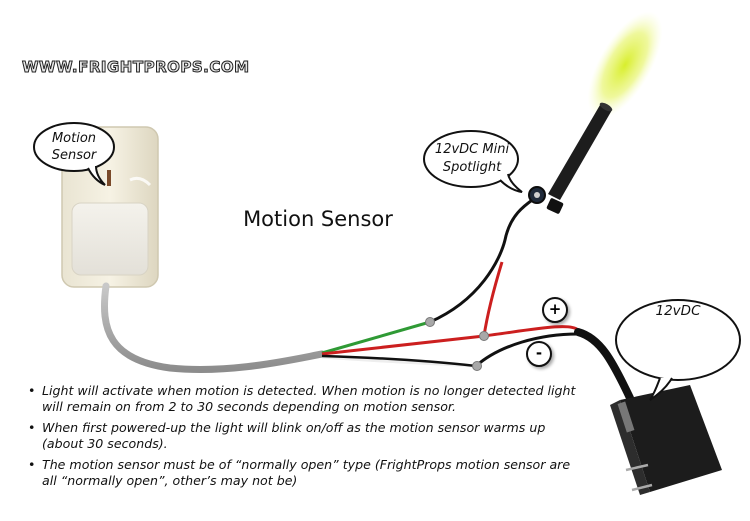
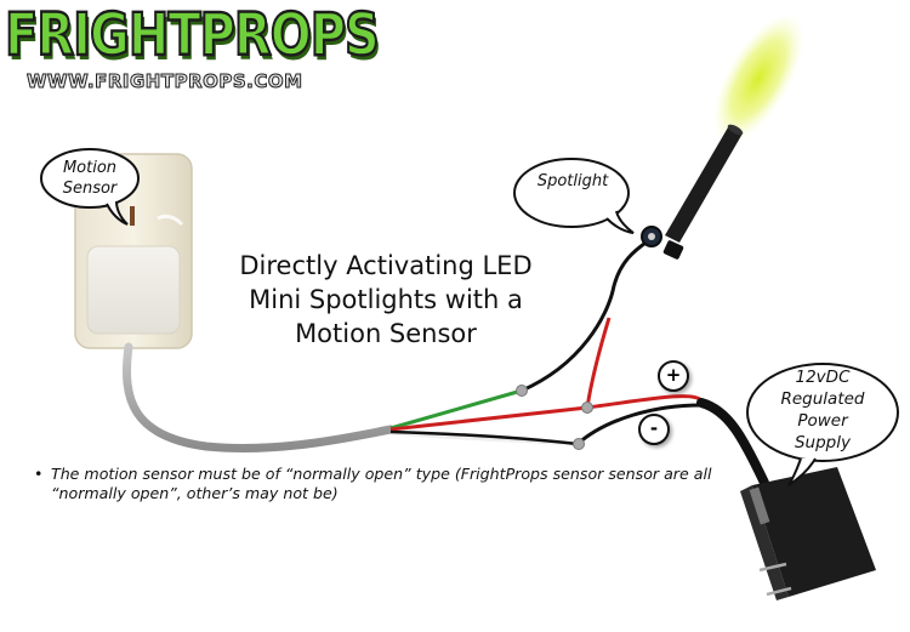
+ FRIGHTPROPS
  WWW.FRIGHTPROPS.COM
+ Directly Activating LED
+ Mini Spotlights with a
  Motion Sensor
  Motion
  Sensor
- 12vDC Mini
  Spotlight
  12vDC
+ Regulated
+ Power
+ Supply
  +
  -
- Light will activate when motion is detected. When motion is no longer detected light will remain on from 2 to 30 seconds depending on motion sensor.
- When first powered-up the light will blink on/off as the motion sensor warms up (about 30 seconds).
- The motion sensor must be of “normally open” type (FrightProps motion sensor are all “normally open”, other’s may not be)
+ The motion sensor must be of “normally open” type (FrightProps sensor sensor are all “normally open”, other’s may not be)
